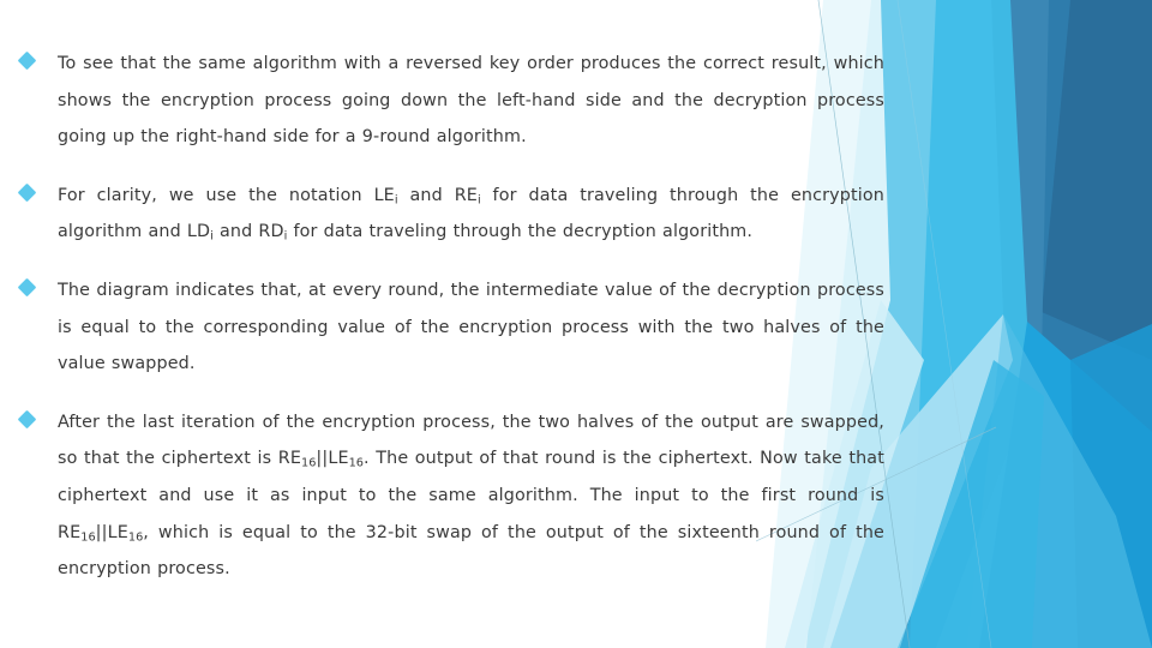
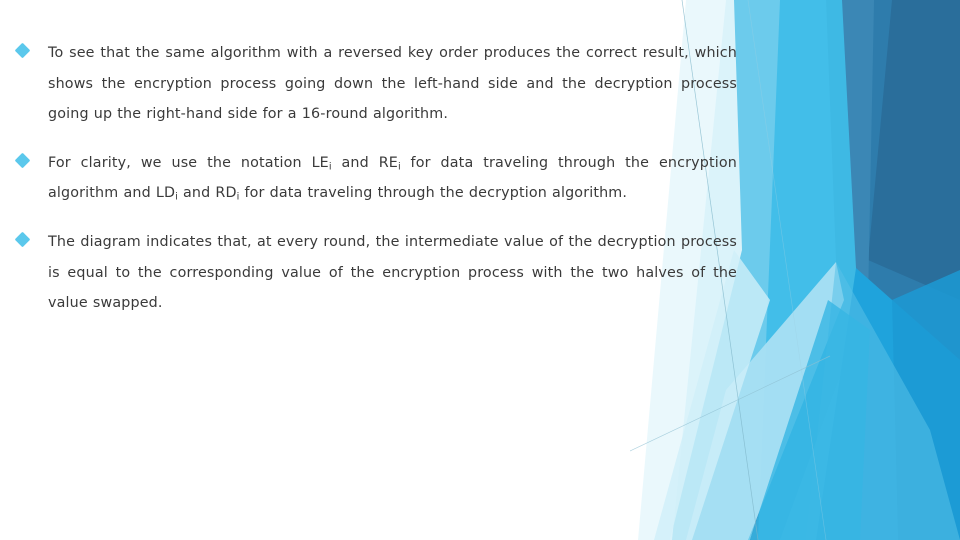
- To see that the same algorithm with a reversed key order produces the correct result, which shows the encryption process going down the left-hand side and the decryption process going up the right-hand side for a 9-round algorithm.
+ To see that the same algorithm with a reversed key order produces the correct result, which shows the encryption process going down the left-hand side and the decryption process going up the right-hand side for a 16-round algorithm.
  For clarity, we use the notation LEi and REi for data traveling through the encryption algorithm and LDi and RDi for data traveling through the decryption algorithm.
  The diagram indicates that, at every round, the intermediate value of the decryption process is equal to the corresponding value of the encryption process with the two halves of the value swapped.
- After the last iteration of the encryption process, the two halves of the output are swapped, so that the ciphertext is RE16||LE16. The output of that round is the ciphertext. Now take that ciphertext and use it as input to the same algorithm. The input to the first round is RE16||LE16, which is equal to the 32-bit swap of the output of the sixteenth round of the encryption process.
